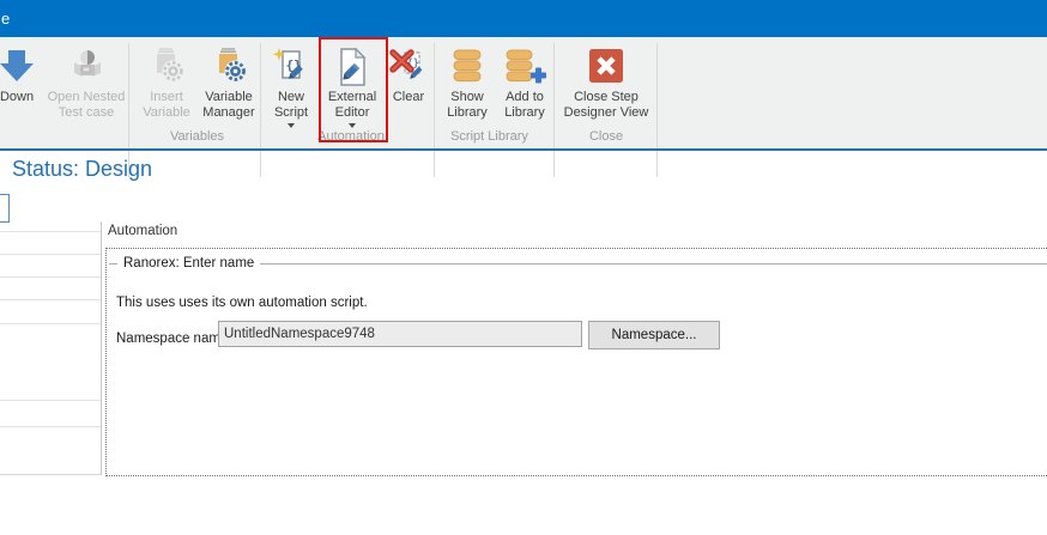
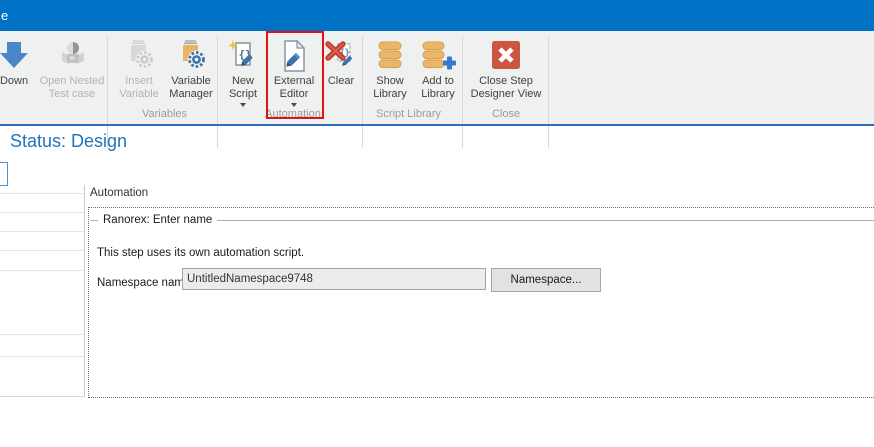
  e
  Down
  Open Nested
  Test case
  Insert
  Variable
  Variable
  Manager
  {}
  New
  Script
  External
  Editor
  {}
  Clear
  Show
  Library
  Add to
  Library
  Close Step
  Designer View
  Variables
  Automation
  Script Library
  Close
  Status: Design
  Automation
  Ranorex: Enter name
- This uses uses its own automation script.
+ This step uses its own automation script.
  Namespace nam
  UntitledNamespace9748
  Namespace...
